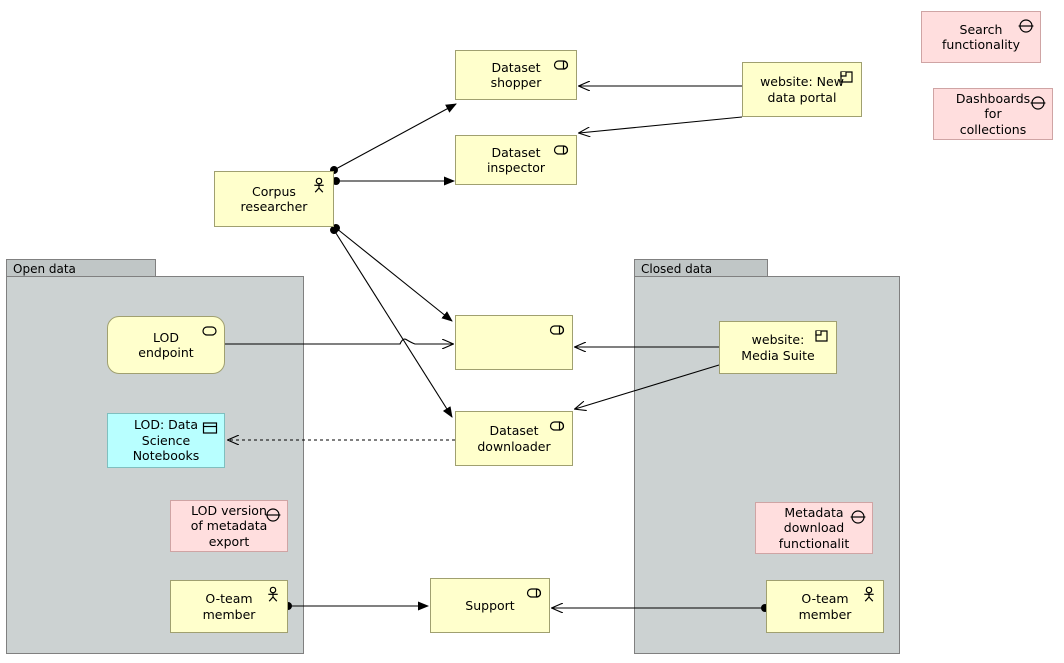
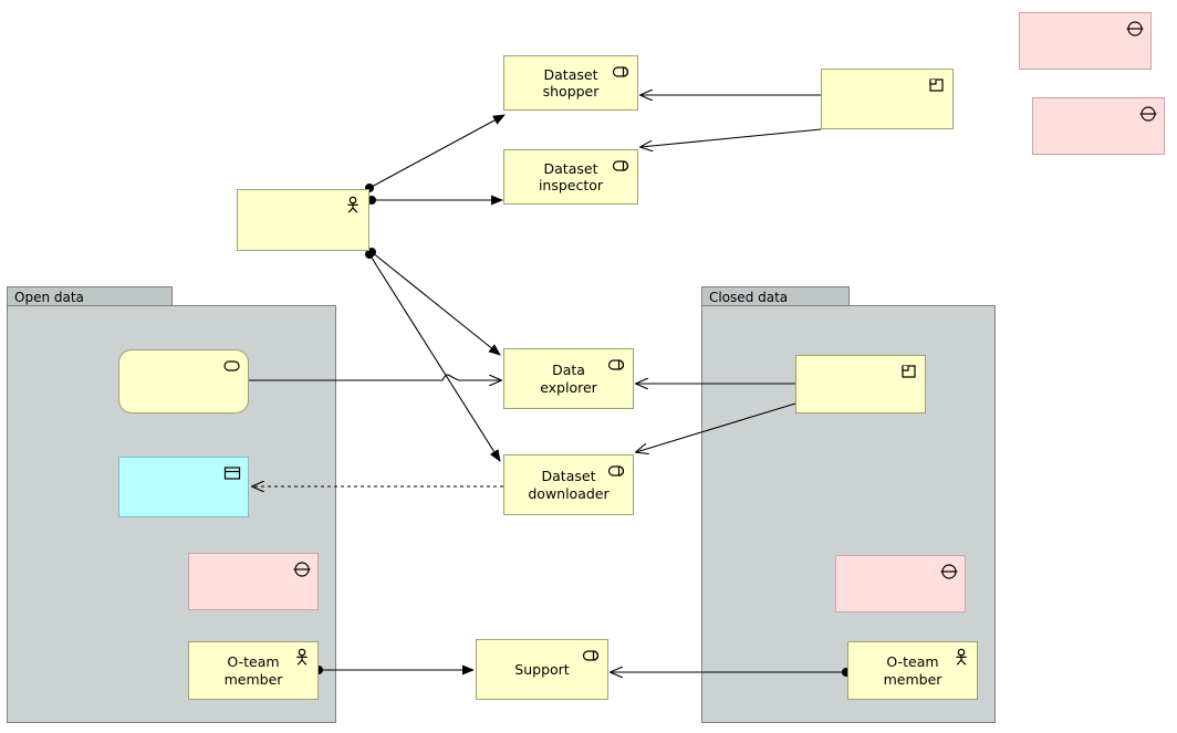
  Open data
  Closed data
  Dataset
  shopper
  Dataset
  inspector
- website: New
- data portal
- Corpus
- researcher
- Search
- functionality
- Dashboards
- for
- collections
- LOD
- endpoint
- LOD: Data
- Science
- Notebooks
- LOD version
- of metadata
- export
  O-team
  member
+ Data
+ explorer
  Dataset
  downloader
- website:
- Media Suite
- Metadata
- download
- functionalit
  O-team
  member
  Support
